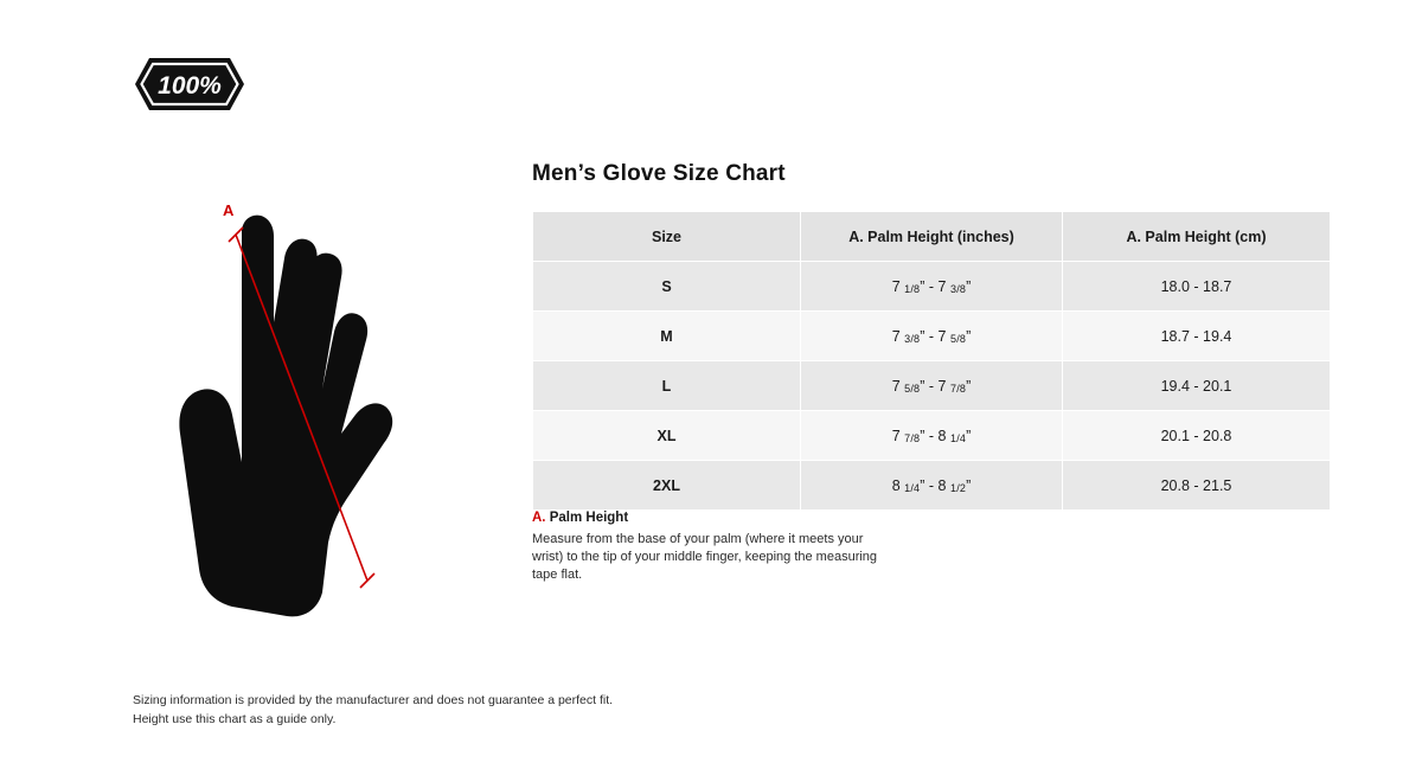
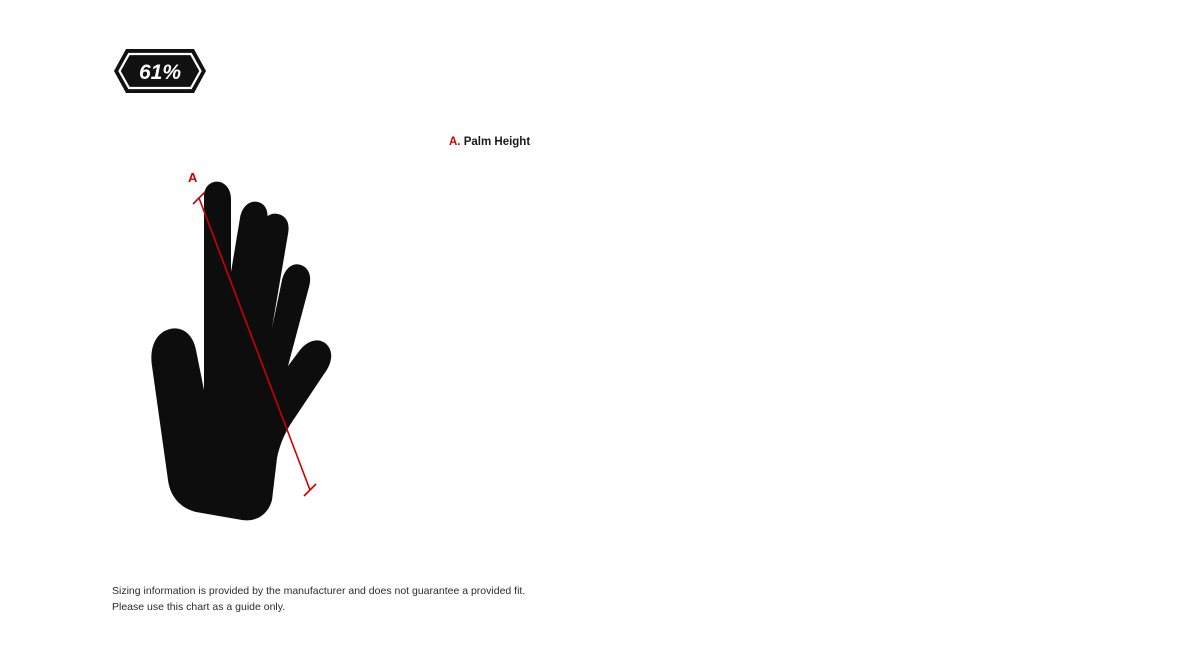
- 100%
+ 61%
  A
- Men’s Glove Size Chart
- Size	A. Palm Height (inches)	A. Palm Height (cm)
- S	7 1/8” - 7 3/8”	18.0 - 18.7
- M	7 3/8” - 7 5/8”	18.7 - 19.4
- L	7 5/8” - 7 7/8”	19.4 - 20.1
- XL	7 7/8” - 8 1/4”	20.1 - 20.8
- 2XL	8 1/4” - 8 1/2”	20.8 - 21.5
  A. Palm Height
- Measure from the base of your palm (where it meets your wrist) to the tip of your middle finger, keeping the measuring tape flat.
- Sizing information is provided by the manufacturer and does not guarantee a perfect fit.
+ Sizing information is provided by the manufacturer and does not guarantee a provided fit.
- Height use this chart as a guide only.
+ Please use this chart as a guide only.
